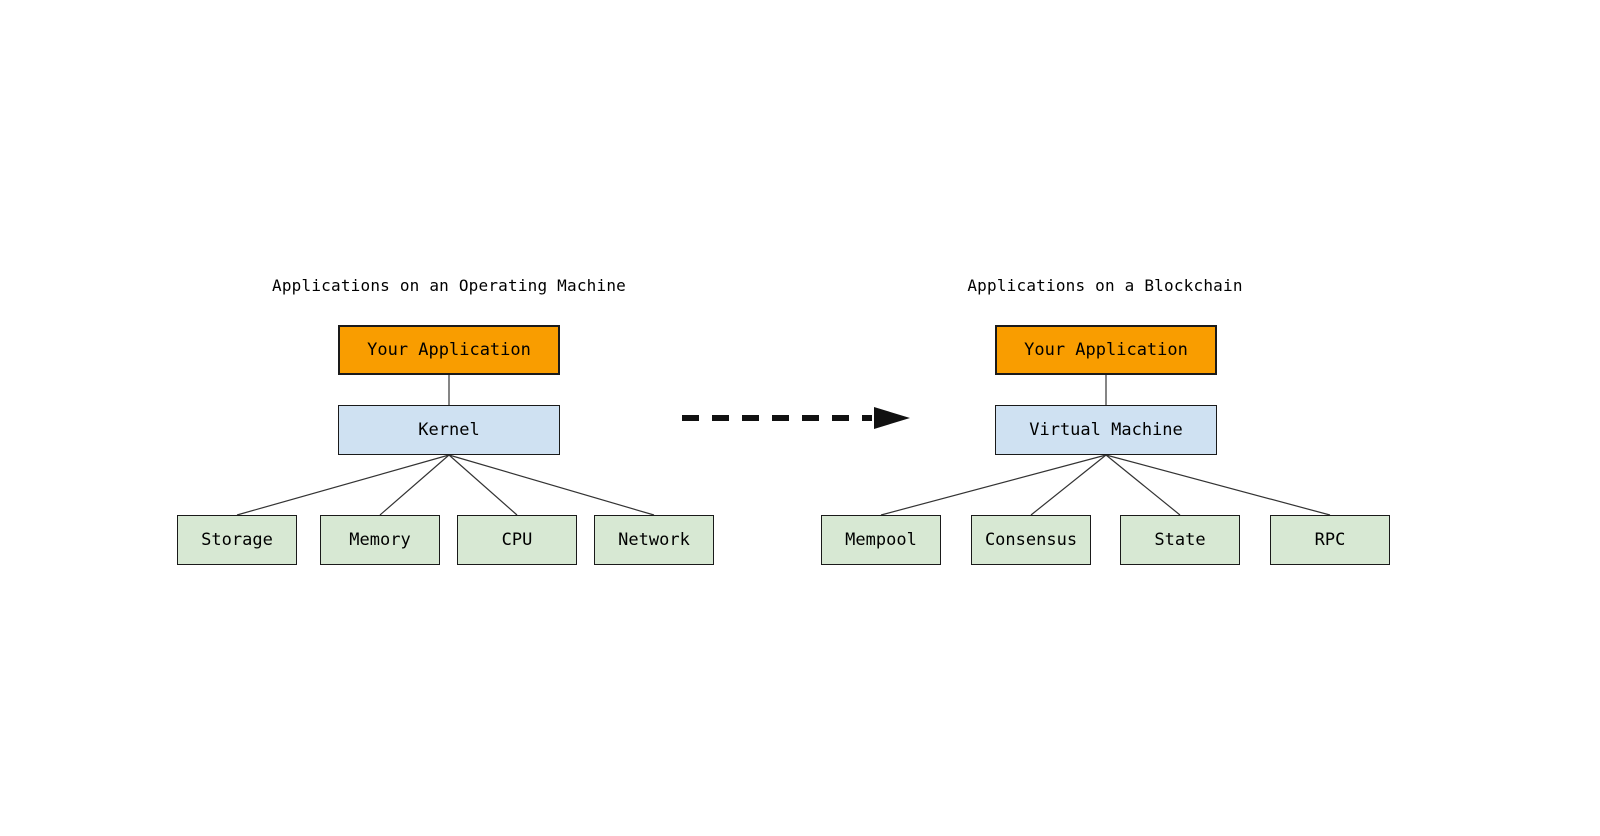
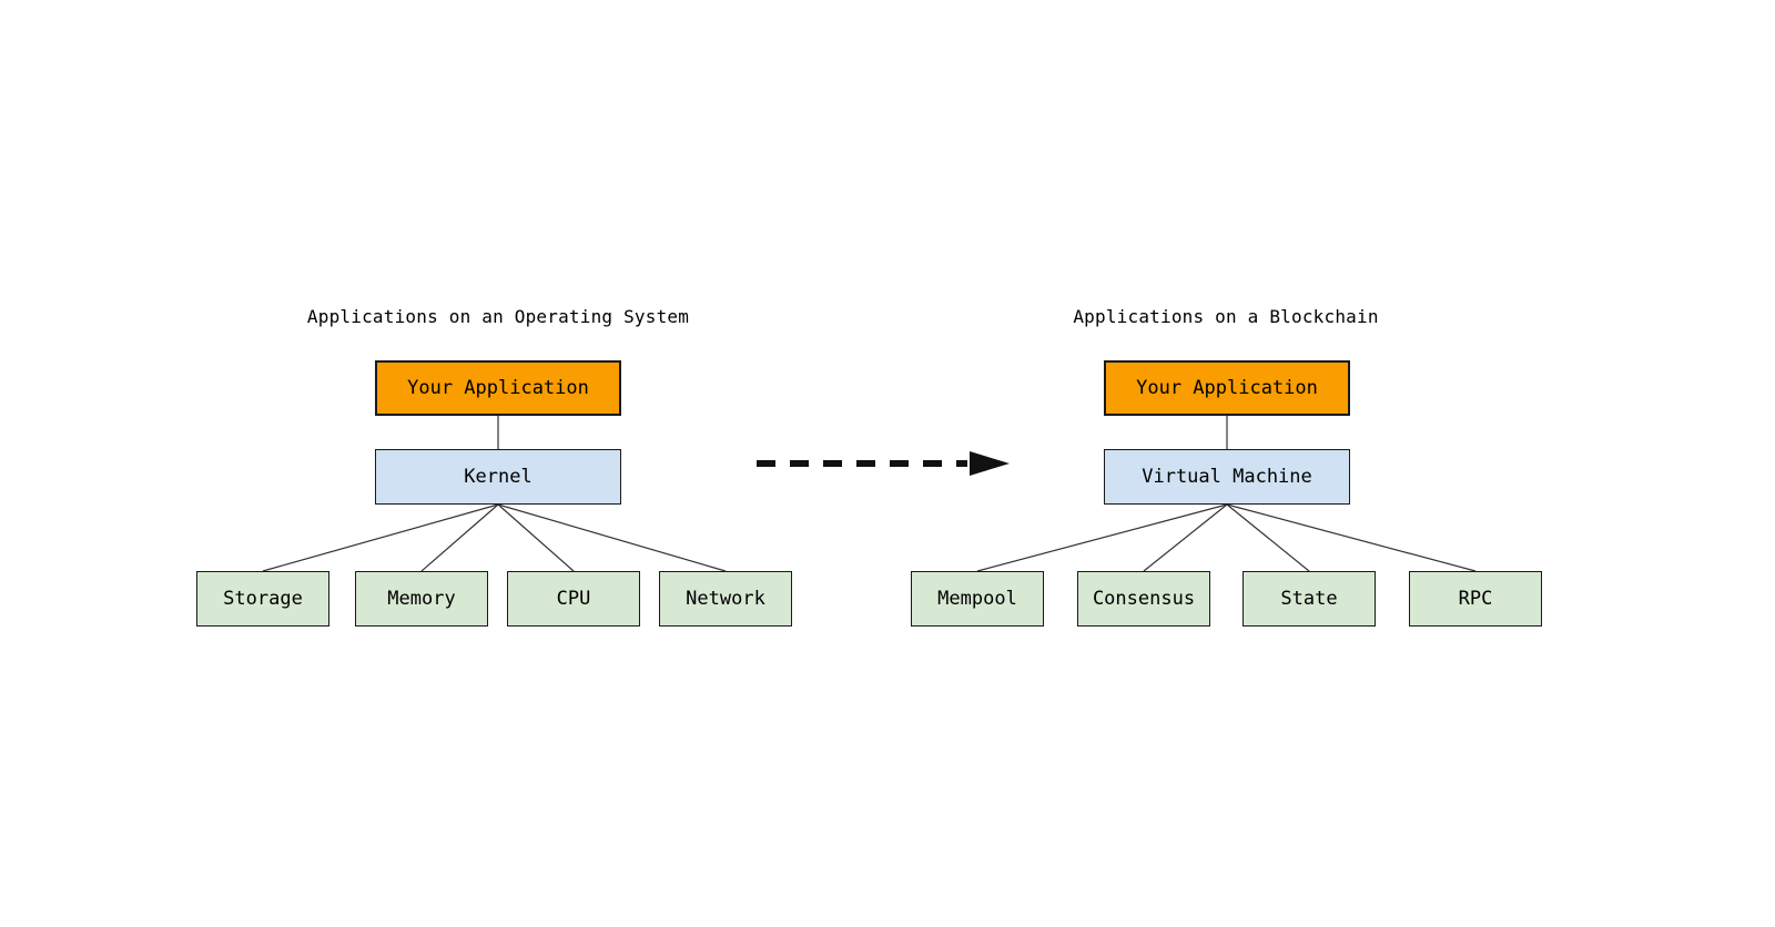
- Applications on an Operating Machine
+ Applications on an Operating System
  Your Application
  Kernel
  Storage
  Memory
  CPU
  Network
  Applications on a Blockchain
  Your Application
  Virtual Machine
  Mempool
  Consensus
  State
  RPC
